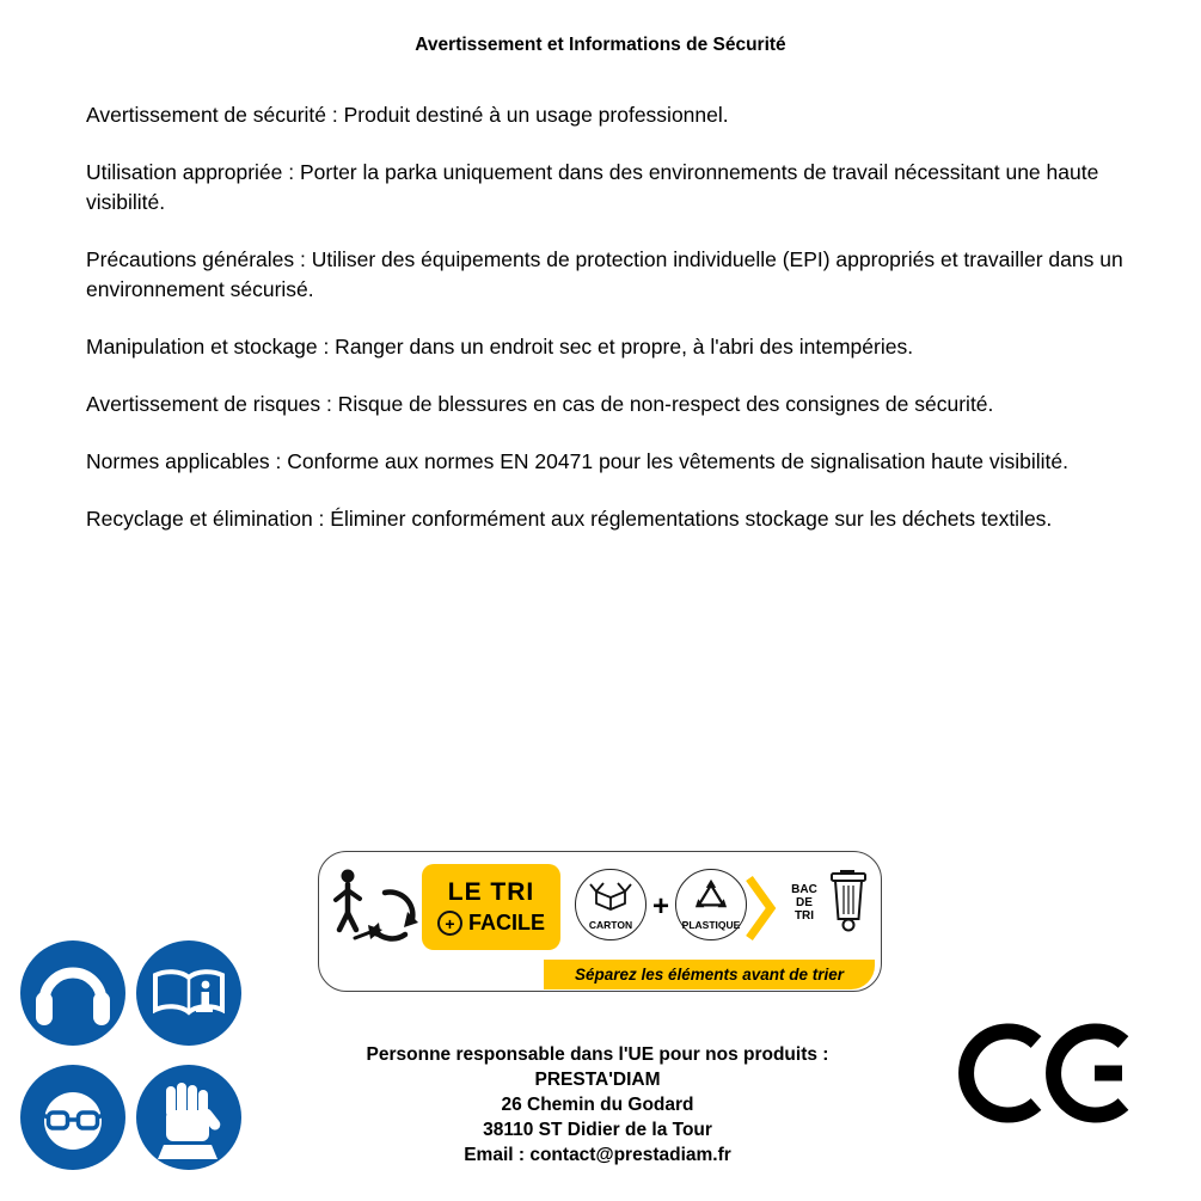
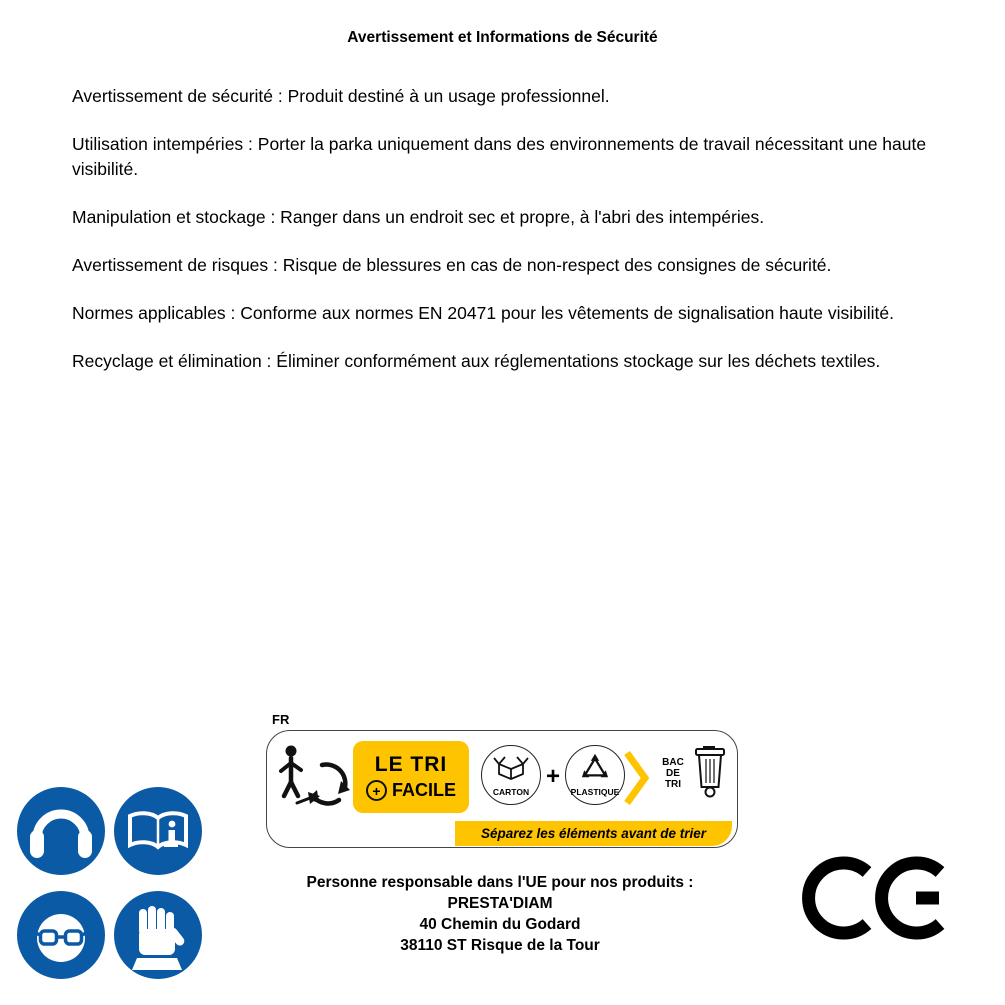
  Avertissement et Informations de Sécurité
  Avertissement de sécurité : Produit destiné à un usage professionnel.
- Utilisation appropriée : Porter la parka uniquement dans des environnements de travail nécessitant une haute visibilité.
+ Utilisation intempéries : Porter la parka uniquement dans des environnements de travail nécessitant une haute visibilité.
- Précautions générales : Utiliser des équipements de protection individuelle (EPI) appropriés et travailler dans un environnement sécurisé.
  Manipulation et stockage : Ranger dans un endroit sec et propre, à l'abri des intempéries.
  Avertissement de risques : Risque de blessures en cas de non-respect des consignes de sécurité.
  Normes applicables : Conforme aux normes EN 20471 pour les vêtements de signalisation haute visibilité.
  Recyclage et élimination : Éliminer conformément aux réglementations stockage sur les déchets textiles.
+ FR
  LE TRI
  +
  FACILE
  CARTON
  +
  PLASTIQUE
  BAC
  DE
  TRI
  Séparez les éléments avant de trier
  Personne responsable dans l'UE pour nos produits :
  PRESTA'DIAM
- 26 Chemin du Godard
+ 40 Chemin du Godard
- 38110 ST Didier de la Tour
+ 38110 ST Risque de la Tour
- Email : contact@prestadiam.fr
